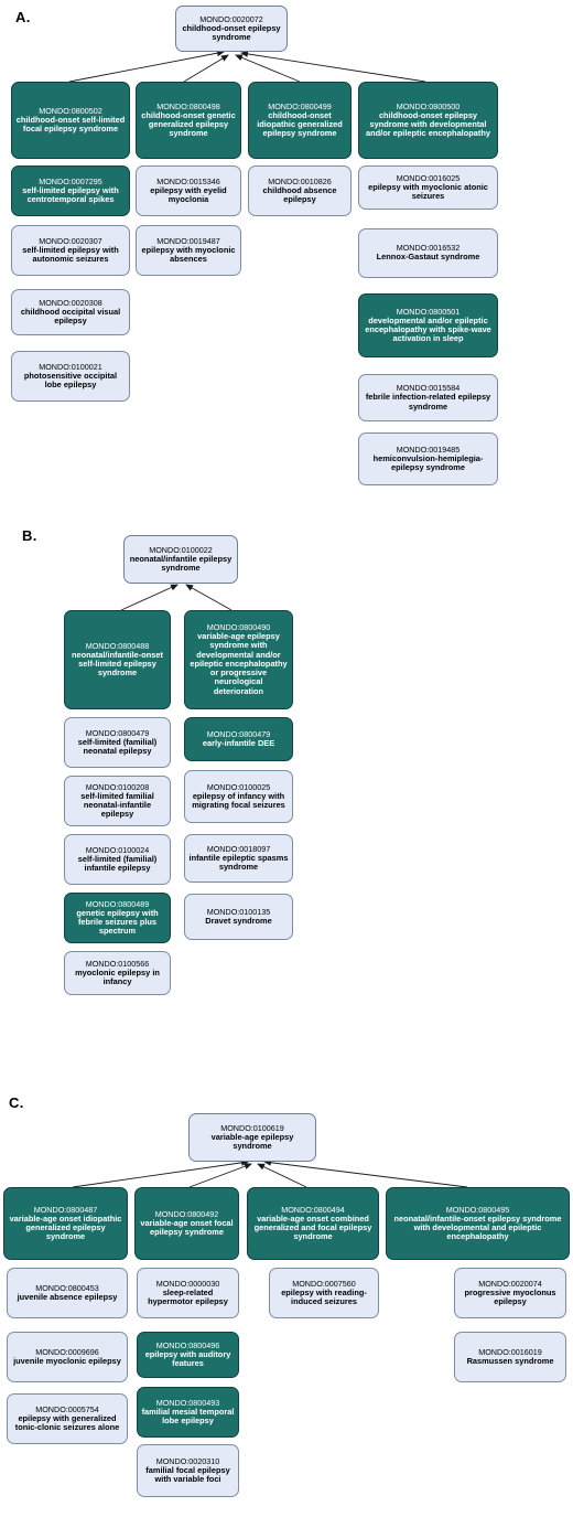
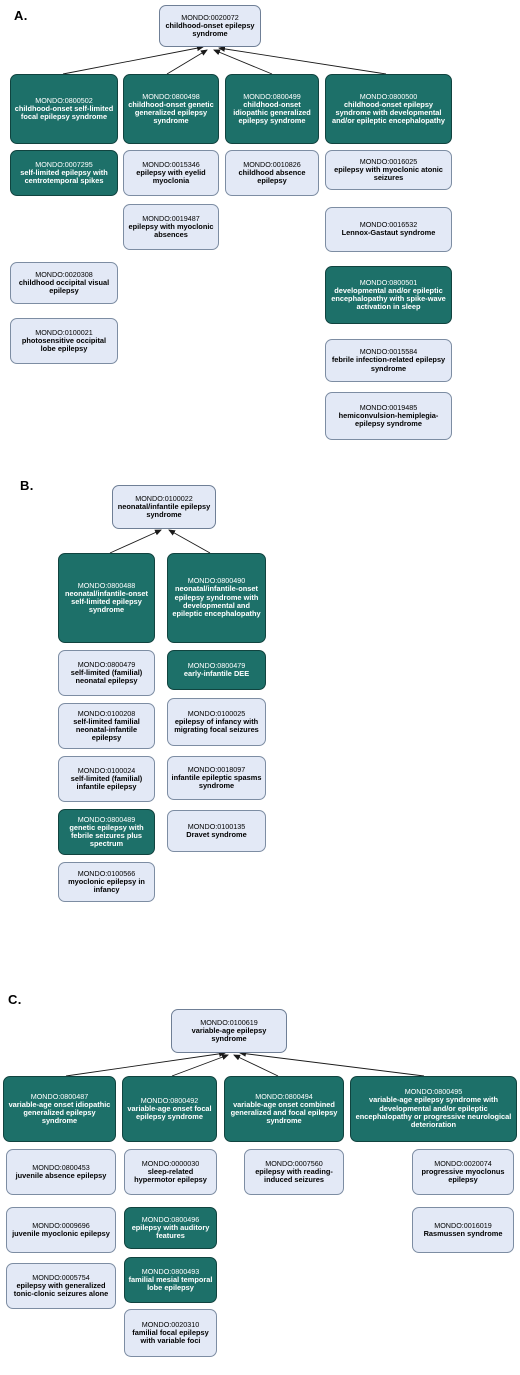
  A.
  MONDO:0020072
  childhood-onset epilepsy syndrome
  MONDO:0800502
  childhood-onset self-limited focal epilepsy syndrome
  MONDO:0800498
  childhood-onset genetic generalized epilepsy syndrome
  MONDO:0800499
  childhood-onset idiopathic generalized epilepsy syndrome
  MONDO:0800500
  childhood-onset epilepsy syndrome with developmental and/or epileptic encephalopathy
  MONDO:0007295
  self-limited epilepsy with centrotemporal spikes
- MONDO:0020307
- self-limited epilepsy with autonomic seizures
  MONDO:0020308
  childhood occipital visual epilepsy
  MONDO:0100021
  photosensitive occipital lobe epilepsy
  MONDO:0015346
  epilepsy with eyelid myoclonia
  MONDO:0019487
  epilepsy with myoclonic absences
  MONDO:0010826
  childhood absence epilepsy
  MONDO:0016025
  epilepsy with myoclonic atonic seizures
  MONDO:0016532
  Lennox-Gastaut syndrome
  MONDO:0800501
  developmental and/or epileptic encephalopathy with spike-wave activation in sleep
  MONDO:0015584
  febrile infection-related epilepsy syndrome
  MONDO:0019485
  hemiconvulsion-hemiplegia-epilepsy syndrome
  B.
  MONDO:0100022
  neonatal/infantile epilepsy syndrome
  MONDO:0800488
  neonatal/infantile-onset self-limited epilepsy syndrome
  MONDO:0800490
- variable-age epilepsy syndrome with developmental and/or epileptic encephalopathy or progressive neurological deterioration
+ neonatal/infantile-onset epilepsy syndrome with developmental and epileptic encephalopathy
  MONDO:0800479
  self-limited (familial) neonatal epilepsy
  MONDO:0100208
  self-limited familial neonatal-infantile epilepsy
  MONDO:0100024
  self-limited (familial) infantile epilepsy
  MONDO:0800489
  genetic epilepsy with febrile seizures plus spectrum
  MONDO:0100566
  myoclonic epilepsy in infancy
  MONDO:0800479
  early-infantile DEE
  MONDO:0100025
  epilepsy of infancy with migrating focal seizures
  MONDO:0018097
  infantile epileptic spasms syndrome
  MONDO:0100135
  Dravet syndrome
  C.
  MONDO:0100619
  variable-age epilepsy syndrome
  MONDO:0800487
  variable-age onset idiopathic generalized epilepsy syndrome
  MONDO:0800492
  variable-age onset focal epilepsy syndrome
  MONDO:0800494
  variable-age onset combined generalized and focal epilepsy syndrome
  MONDO:0800495
- neonatal/infantile-onset epilepsy syndrome with developmental and epileptic encephalopathy
+ variable-age epilepsy syndrome with developmental and/or epileptic encephalopathy or progressive neurological deterioration
  MONDO:0800453
  juvenile absence epilepsy
  MONDO:0009696
  juvenile myoclonic epilepsy
  MONDO:0005754
  epilepsy with generalized tonic-clonic seizures alone
  MONDO:0000030
  sleep-related hypermotor epilepsy
  MONDO:0800496
  epilepsy with auditory features
  MONDO:0800493
  familial mesial temporal lobe epilepsy
  MONDO:0020310
  familial focal epilepsy with variable foci
  MONDO:0007560
  epilepsy with reading-induced seizures
  MONDO:0020074
  progressive myoclonus epilepsy
  MONDO:0016019
  Rasmussen syndrome
